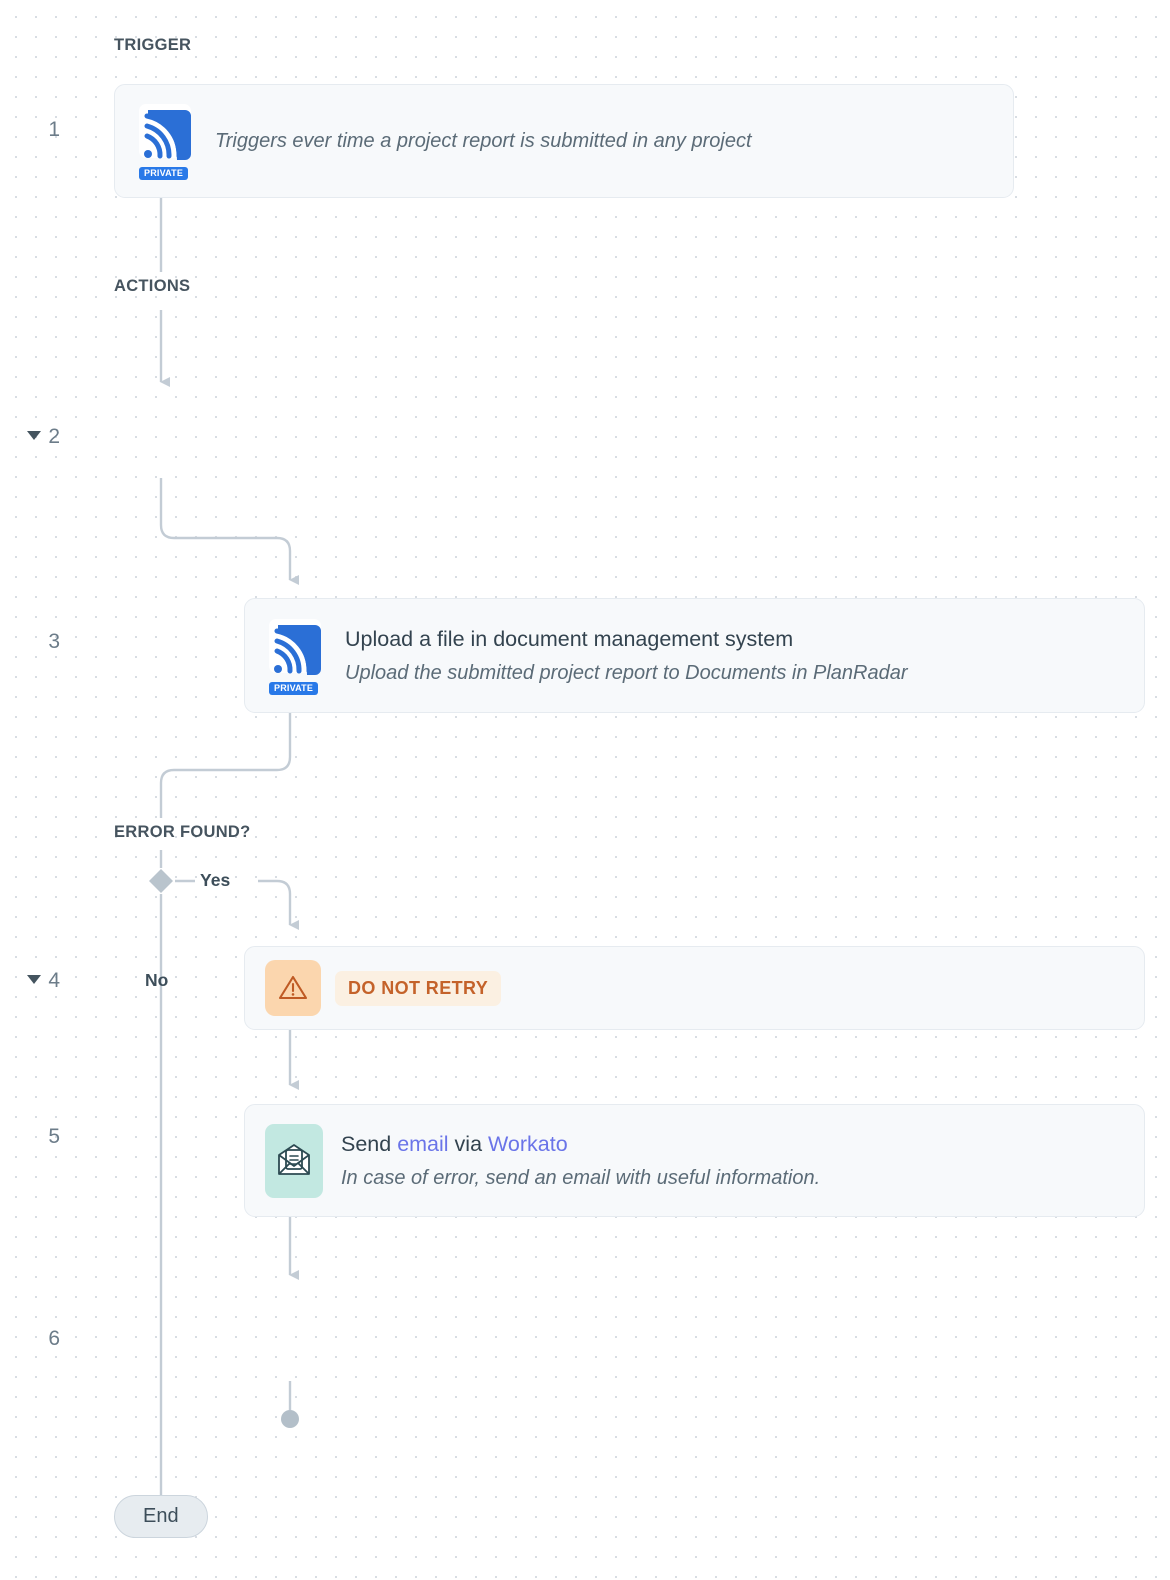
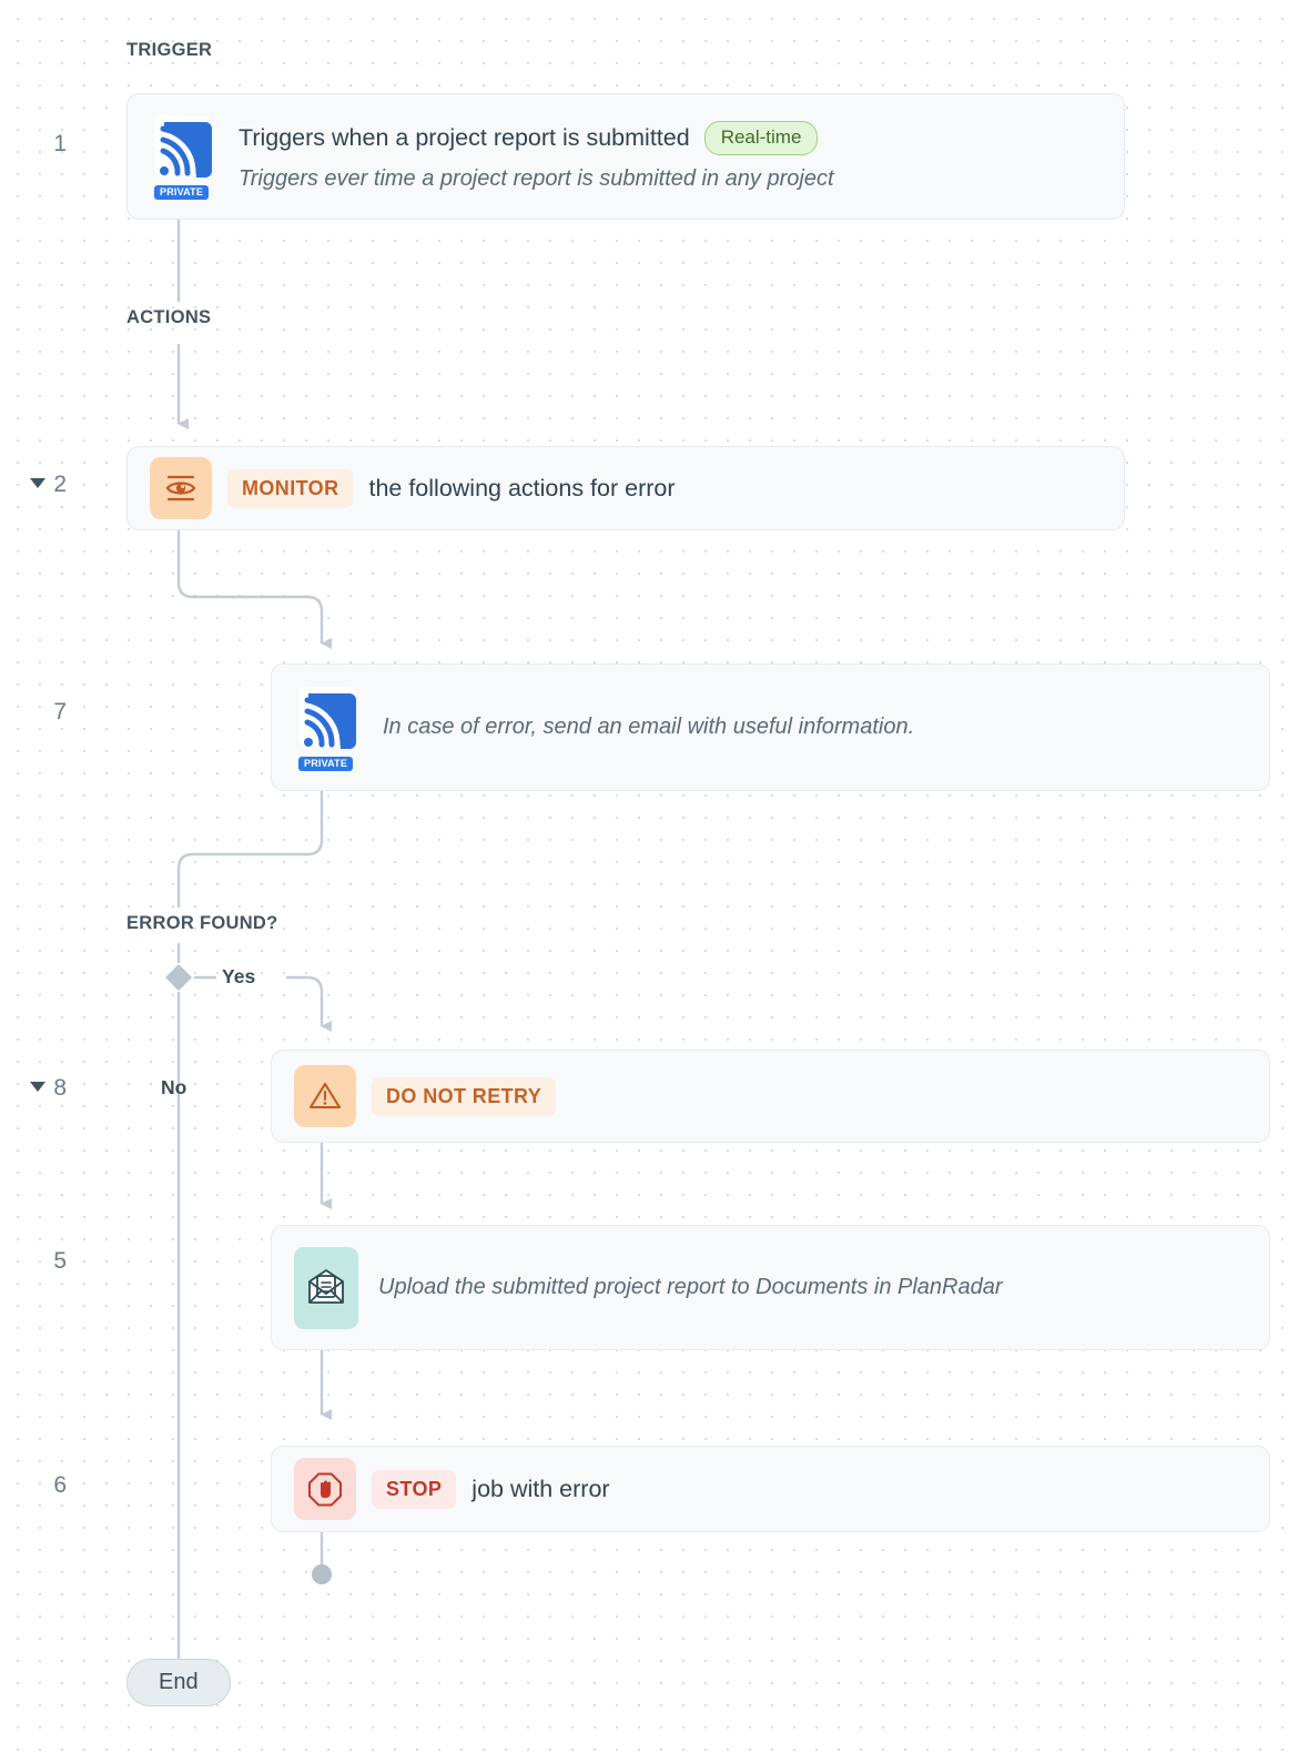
  TRIGGER
  ACTIONS
  ERROR FOUND?
  1
  2
- 3
+ 7
- 4
+ 8
  5
  6
  PRIVATE
+ Triggers when a project report is submitted
+ Real-time
  Triggers ever time a project report is submitted in any project
+ MONITOR
+ the following actions for error
  PRIVATE
- Upload a file in document management system
- Upload the submitted project report to Documents in PlanRadar
+ In case of error, send an email with useful information.
  Yes
  No
  DO NOT RETRY
- Send email via Workato
- In case of error, send an email with useful information.
+ Upload the submitted project report to Documents in PlanRadar
+ STOP
+ job with error
  End
